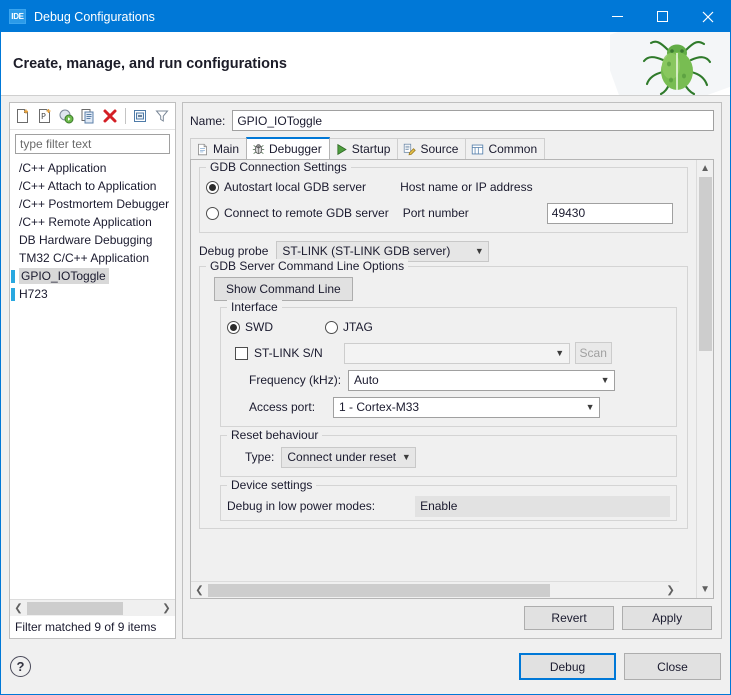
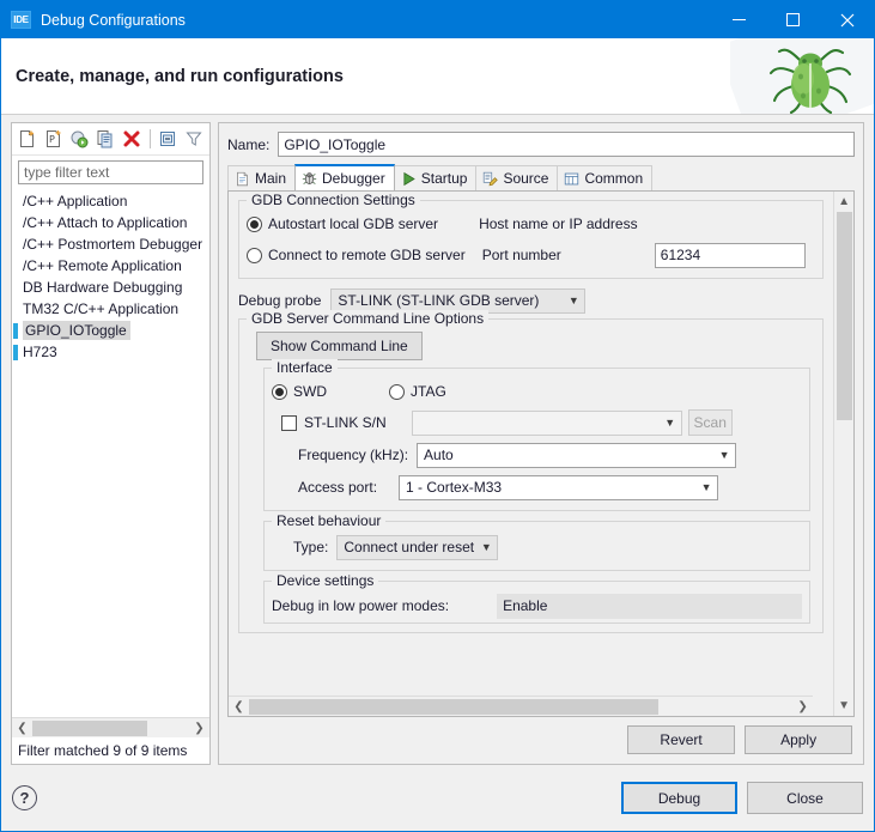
  IDE
  Debug Configurations
  Create, manage, and run configurations
  P
  type filter text
  /C++ Application
  /C++ Attach to Application
  /C++ Postmortem Debugger
  /C++ Remote Application
  DB Hardware Debugging
  TM32 C/C++ Application
  GPIO_IOToggle
  H723
  ❮
  ❯
  Filter matched 9 of 9 items
  Name:
  GPIO_IOToggle
  Main
  Debugger
  Startup
  Source
  Common
  GDB Connection Settings
  Autostart local GDB server
  Host name or IP address
  Connect to remote GDB server
  Port number
- 49430
+ 61234
  Debug probe
  ST-LINK (ST-LINK GDB server)
  ▼
  GDB Server Command Line Options
  Show Command Line
  Interface
  SWD
  JTAG
  ST-LINK S/N
  ▼
  Scan
  Frequency (kHz):
  Auto
  ▼
  Access port:
  1 - Cortex-M33
  ▼
  Reset behaviour
  Type:
  Connect under reset
  ▼
  Device settings
  Debug in low power modes:
  Enable
  ❮
  ❯
  ▲
  ▼
  Revert
  Apply
  ?
  Debug
  Close
